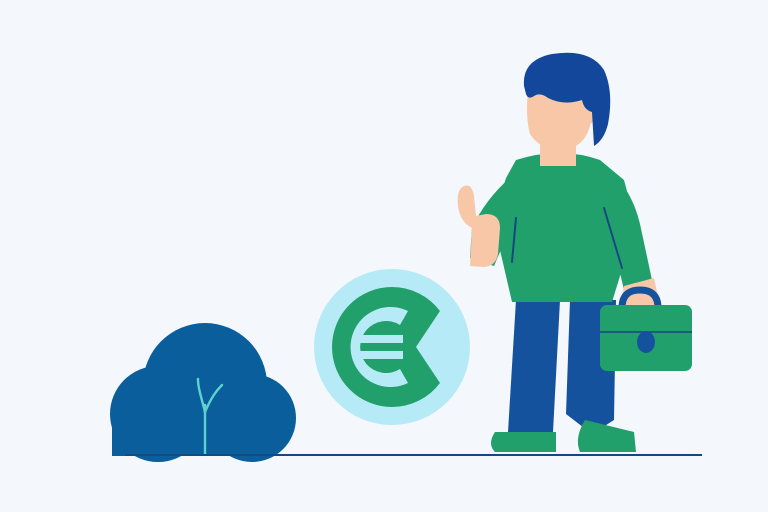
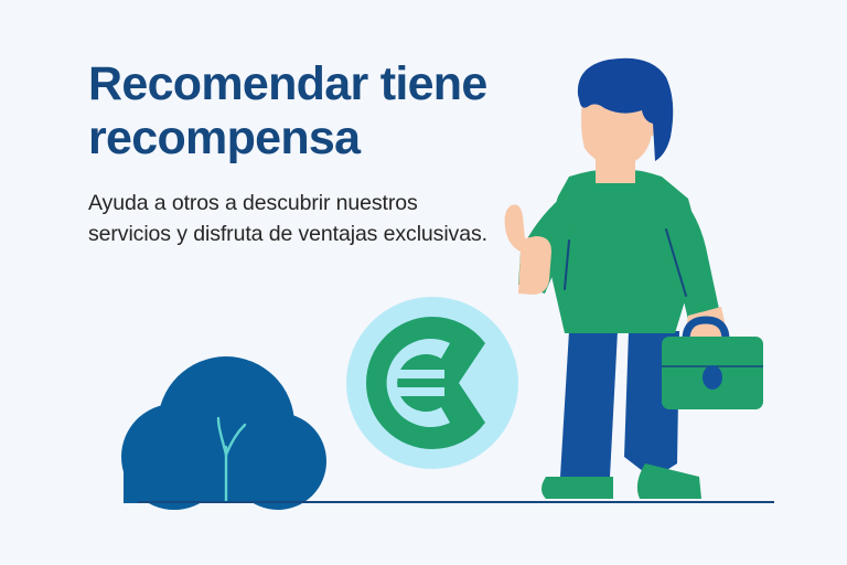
+ Recomendar tiene
+ recompensa
+ Ayuda a otros a descubrir nuestros
+ servicios y disfruta de ventajas exclusivas.
